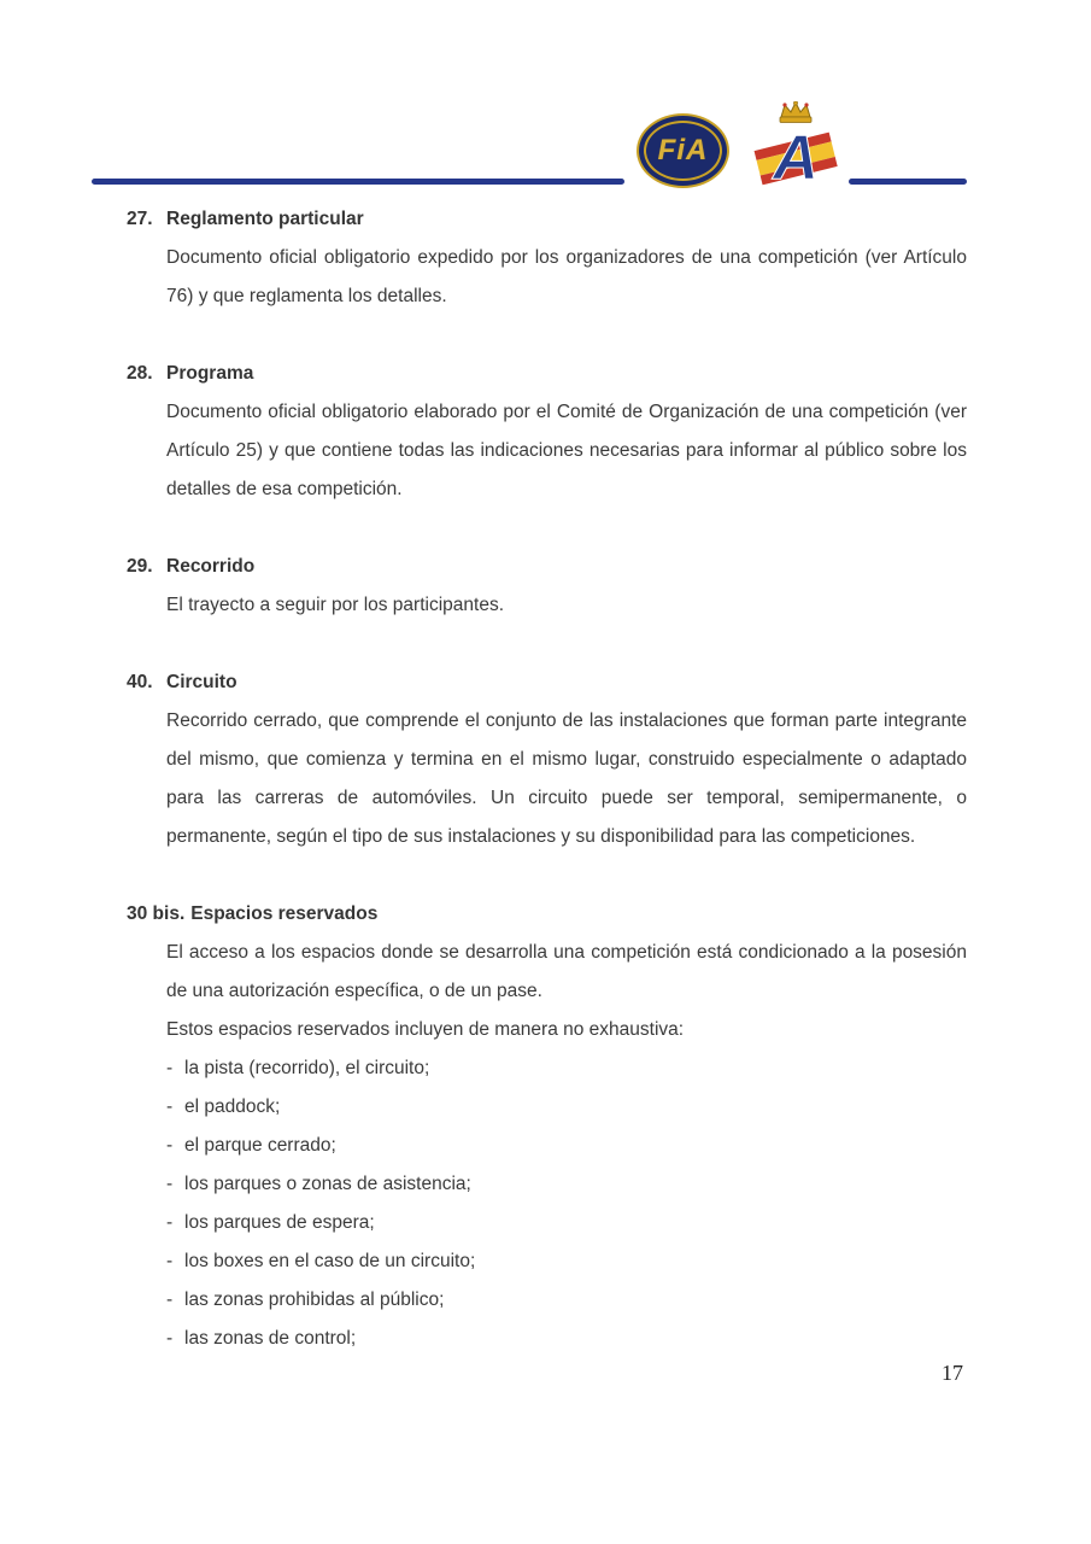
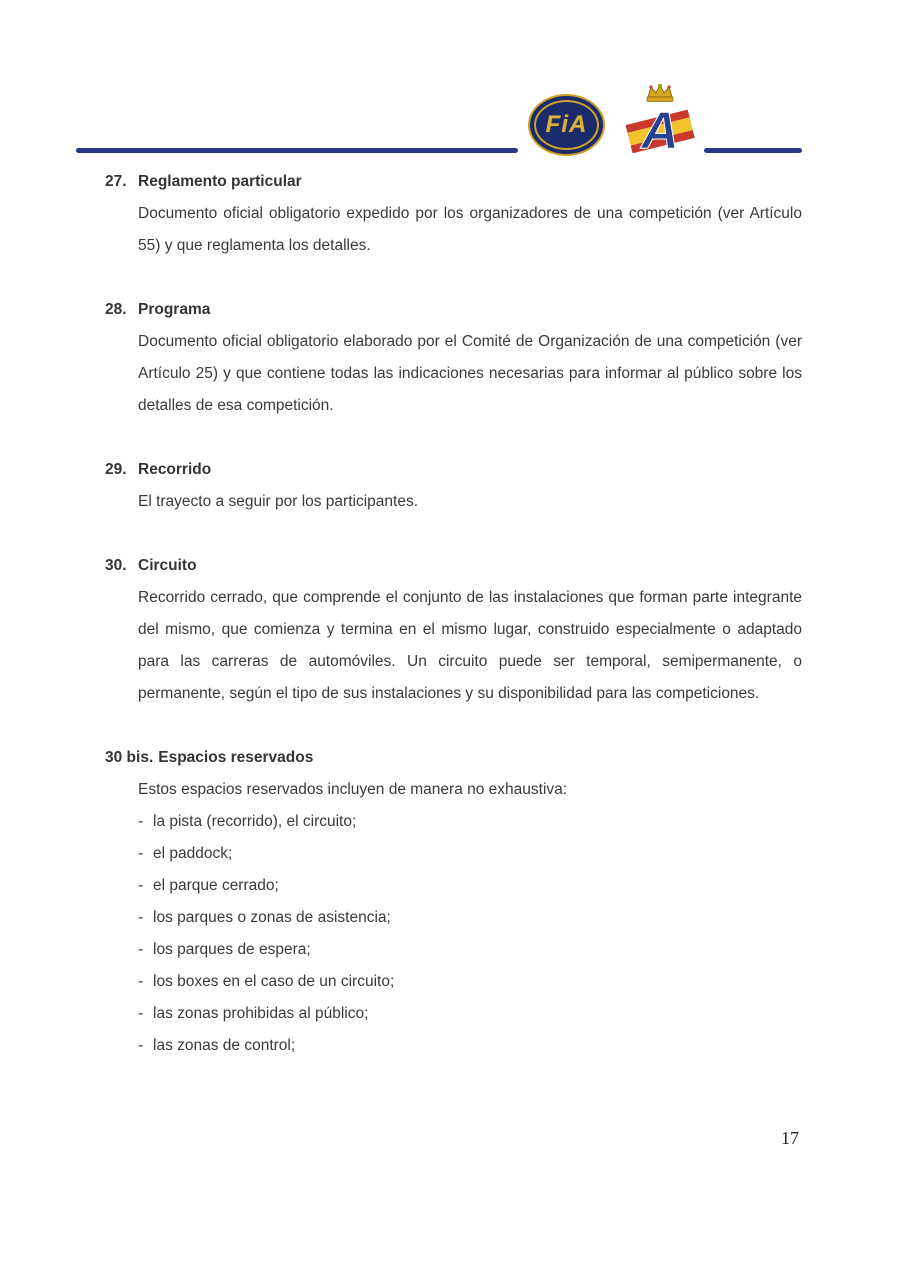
  FiA
  A
  27.
  Reglamento particular
- Documento oficial obligatorio expedido por los organizadores de una competición (ver Artículo 76) y que reglamenta los detalles.
+ Documento oficial obligatorio expedido por los organizadores de una competición (ver Artículo 55) y que reglamenta los detalles.
  28.
  Programa
  Documento oficial obligatorio elaborado por el Comité de Organización de una competición (ver Artículo 25) y que contiene todas las indicaciones necesarias para informar al público sobre los detalles de esa competición.
  29.
  Recorrido
  El trayecto a seguir por los participantes.
- 40.
+ 30.
  Circuito
  Recorrido cerrado, que comprende el conjunto de las instalaciones que forman parte integrante del mismo, que comienza y termina en el mismo lugar, construido especialmente o adaptado para las carreras de automóviles. Un circuito puede ser temporal, semipermanente, o permanente, según el tipo de sus instalaciones y su disponibilidad para las competiciones.
  30 bis.
  Espacios reservados
- El acceso a los espacios donde se desarrolla una competición está condicionado a la posesión de una autorización específica, o de un pase.
  Estos espacios reservados incluyen de manera no exhaustiva:
  -
  la pista (recorrido), el circuito;
  -
  el paddock;
  -
  el parque cerrado;
  -
  los parques o zonas de asistencia;
  -
  los parques de espera;
  -
  los boxes en el caso de un circuito;
  -
  las zonas prohibidas al público;
  -
  las zonas de control;
  17
